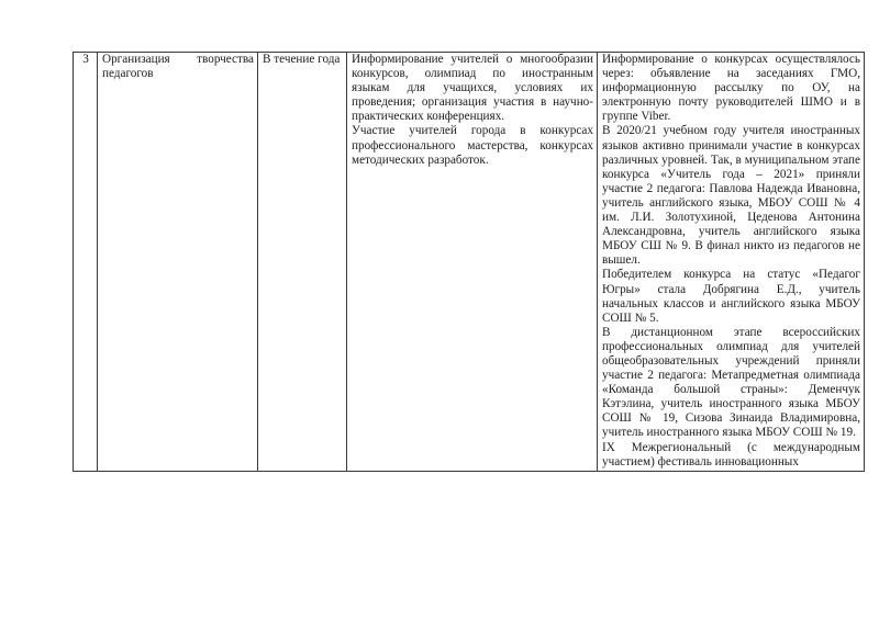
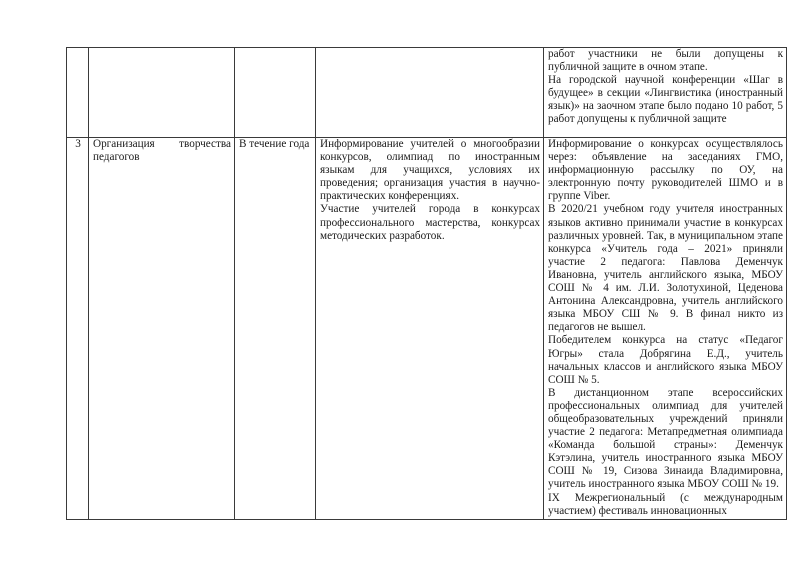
+ 				работ участники не были допущены к публичной защите в очном этапе. На городской научной конференции «Шаг в будущее» в секции «Лингвистика (иностранный язык)» на заочном этапе было подано 10 работ, 5 работ допущены к публичной защите
- 3	Организация творчества педагогов	В течение года	Информирование учителей о многообразии конкурсов, олимпиад по иностранным языкам для учащихся, условиях их проведения; организация участия в научно-практических конференциях. Участие учителей города в конкурсах профессионального мастерства, конкурсах методических разработок.	Информирование о конкурсах осуществлялось через: объявление на заседаниях ГМО, информационную рассылку по ОУ, на электронную почту руководителей ШМО и в группе Viber. В 2020/21 учебном году учителя иностранных языков активно принимали участие в конкурсах различных уровней. Так, в муниципальном этапе конкурса «Учитель года – 2021» приняли участие 2 педагога: Павлова Надежда Ивановна, учитель английского языка, МБОУ СОШ № 4 им. Л.И. Золотухиной, Цеденова Антонина Александровна, учитель английского языка МБОУ СШ № 9. В финал никто из педагогов не вышел. Победителем конкурса на статус «Педагог Югры» стала Добрягина Е.Д., учитель начальных классов и английского языка МБОУ СОШ № 5. В дистанционном этапе всероссийских профессиональных олимпиад для учителей общеобразовательных учреждений приняли участие 2 педагога: Метапредметная олимпиада «Команда большой страны»: Деменчук Кэтэлина, учитель иностранного языка МБОУ СОШ № 19, Сизова Зинаида Владимировна, учитель иностранного языка МБОУ СОШ № 19. IX Межрегиональный (с международным участием) фестиваль инновационных
+ 3	Организация творчества педагогов	В течение года	Информирование учителей о многообразии конкурсов, олимпиад по иностранным языкам для учащихся, условиях их проведения; организация участия в научно-практических конференциях. Участие учителей города в конкурсах профессионального мастерства, конкурсах методических разработок.	Информирование о конкурсах осуществлялось через: объявление на заседаниях ГМО, информационную рассылку по ОУ, на электронную почту руководителей ШМО и в группе Viber. В 2020/21 учебном году учителя иностранных языков активно принимали участие в конкурсах различных уровней. Так, в муниципальном этапе конкурса «Учитель года – 2021» приняли участие 2 педагога: Павлова Деменчук Ивановна, учитель английского языка, МБОУ СОШ № 4 им. Л.И. Золотухиной, Цеденова Антонина Александровна, учитель английского языка МБОУ СШ № 9. В финал никто из педагогов не вышел. Победителем конкурса на статус «Педагог Югры» стала Добрягина Е.Д., учитель начальных классов и английского языка МБОУ СОШ № 5. В дистанционном этапе всероссийских профессиональных олимпиад для учителей общеобразовательных учреждений приняли участие 2 педагога: Метапредметная олимпиада «Команда большой страны»: Деменчук Кэтэлина, учитель иностранного языка МБОУ СОШ № 19, Сизова Зинаида Владимировна, учитель иностранного языка МБОУ СОШ № 19. IX Межрегиональный (с международным участием) фестиваль инновационных
